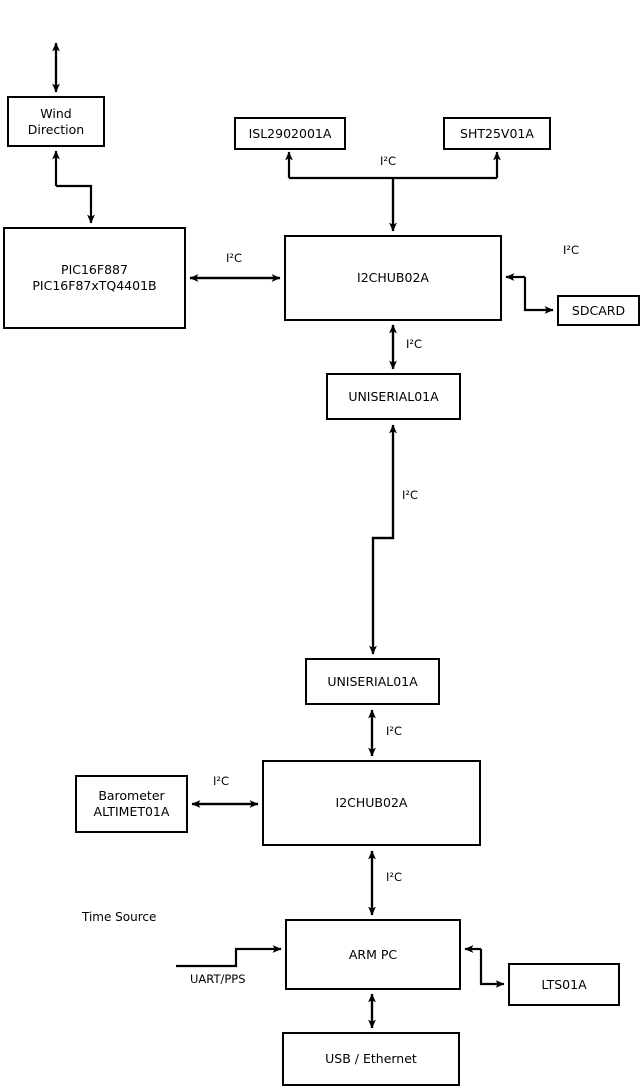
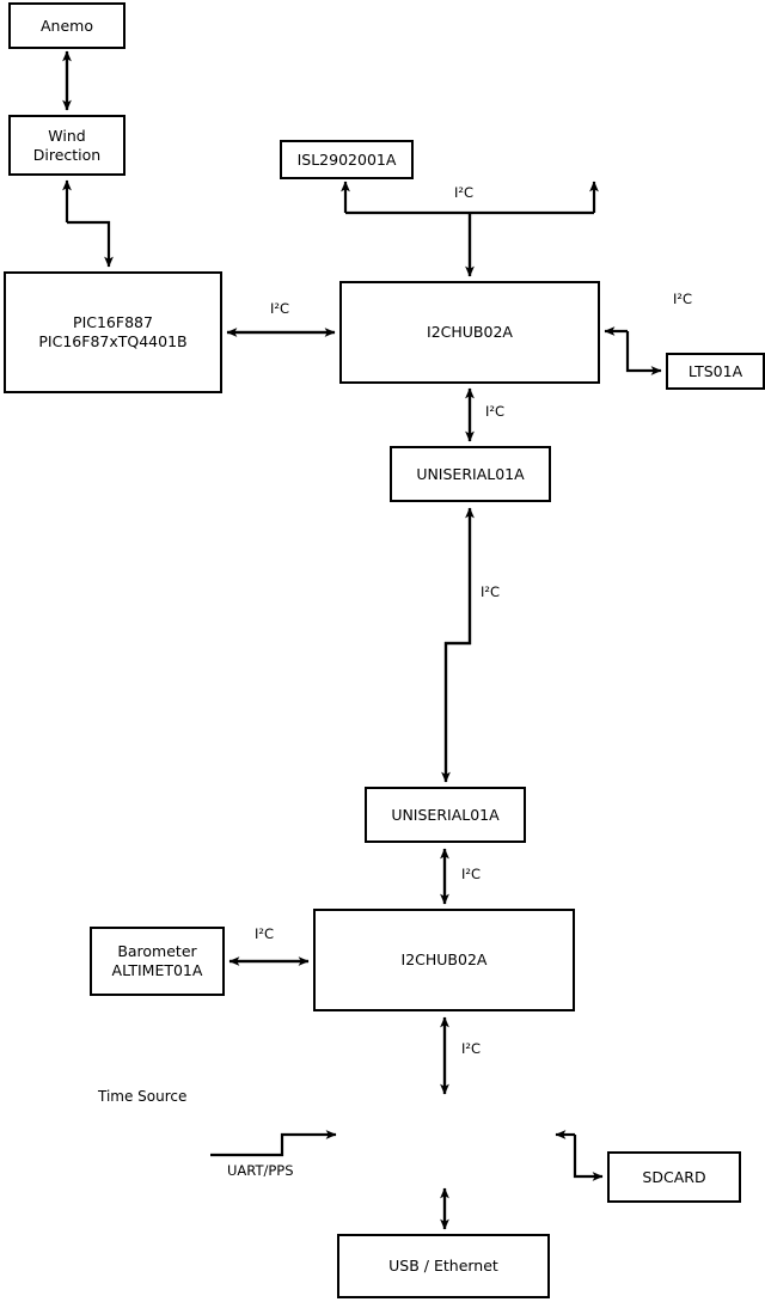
+ Anemo
  Wind
  Direction
  PIC16F887
  PIC16F87xTQ4401B
  ISL2902001A
- SHT25V01A
  I2CHUB02A
- SDCARD
+ LTS01A
  UNISERIAL01A
  UNISERIAL01A
  I2CHUB02A
  Barometer
  ALTIMET01A
- ARM PC
- LTS01A
+ SDCARD
  USB / Ethernet
  I²C
  I²C
  I²C
  I²C
  I²C
  I²C
  I²C
  I²C
  UART/PPS
  Time Source
